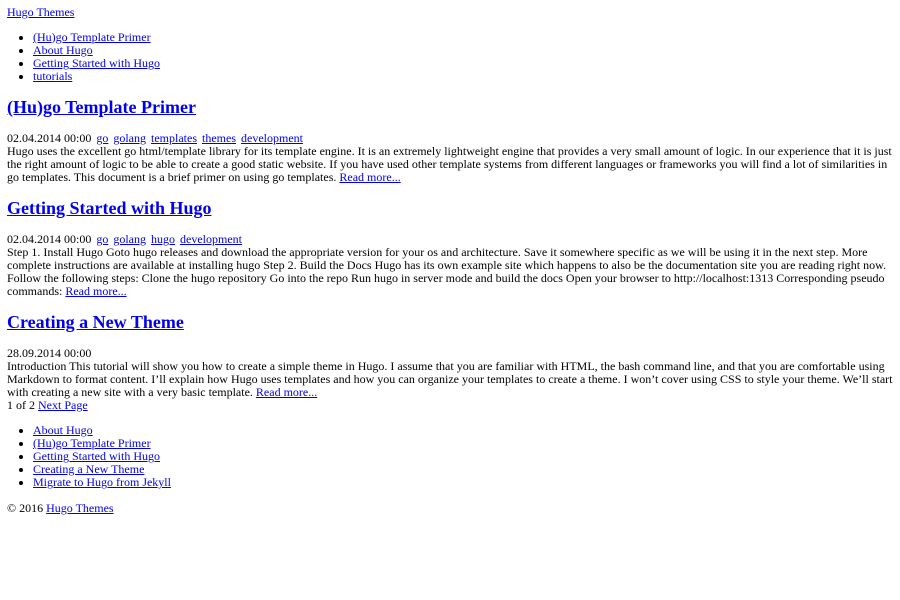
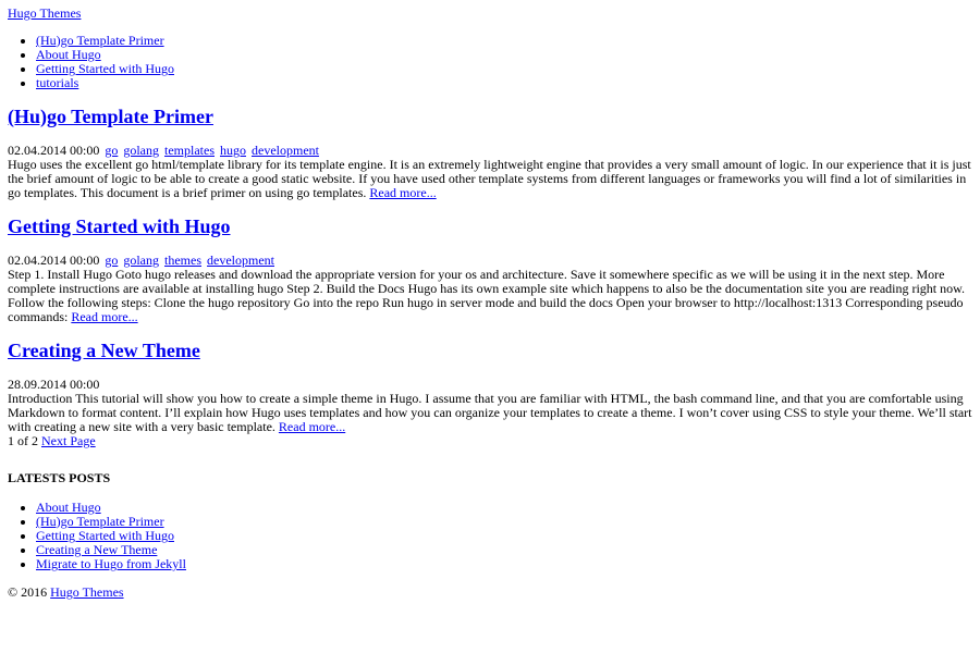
  Hugo Themes
  (Hu)go Template Primer
  About Hugo
  Getting Started with Hugo
  tutorials
  (Hu)go Template Primer
- 02.04.2014 00:00 go golang templates themes development
+ 02.04.2014 00:00 go golang templates hugo development
- Hugo uses the excellent go html/template library for its template engine. It is an extremely lightweight engine that provides a very small amount of logic. In our experience that it is just the right amount of logic to be able to create a good static website. If you have used other template systems from different languages or frameworks you will find a lot of similarities in go templates. This document is a brief primer on using go templates. Read more...
+ Hugo uses the excellent go html/template library for its template engine. It is an extremely lightweight engine that provides a very small amount of logic. In our experience that it is just the brief amount of logic to be able to create a good static website. If you have used other template systems from different languages or frameworks you will find a lot of similarities in go templates. This document is a brief primer on using go templates. Read more...
  Getting Started with Hugo
- 02.04.2014 00:00 go golang hugo development
+ 02.04.2014 00:00 go golang themes development
  Step 1. Install Hugo Goto hugo releases and download the appropriate version for your os and architecture. Save it somewhere specific as we will be using it in the next step. More complete instructions are available at installing hugo Step 2. Build the Docs Hugo has its own example site which happens to also be the documentation site you are reading right now. Follow the following steps: Clone the hugo repository Go into the repo Run hugo in server mode and build the docs Open your browser to http://localhost:1313 Corresponding pseudo commands: Read more...
  Creating a New Theme
  28.09.2014 00:00
  Introduction This tutorial will show you how to create a simple theme in Hugo. I assume that you are familiar with HTML, the bash command line, and that you are comfortable using Markdown to format content. I’ll explain how Hugo uses templates and how you can organize your templates to create a theme. I won’t cover using CSS to style your theme. We’ll start with creating a new site with a very basic template. Read more...
  1 of 2 Next Page
+ LATESTS POSTS
  About Hugo
  (Hu)go Template Primer
  Getting Started with Hugo
  Creating a New Theme
  Migrate to Hugo from Jekyll
  © 2016 Hugo Themes
